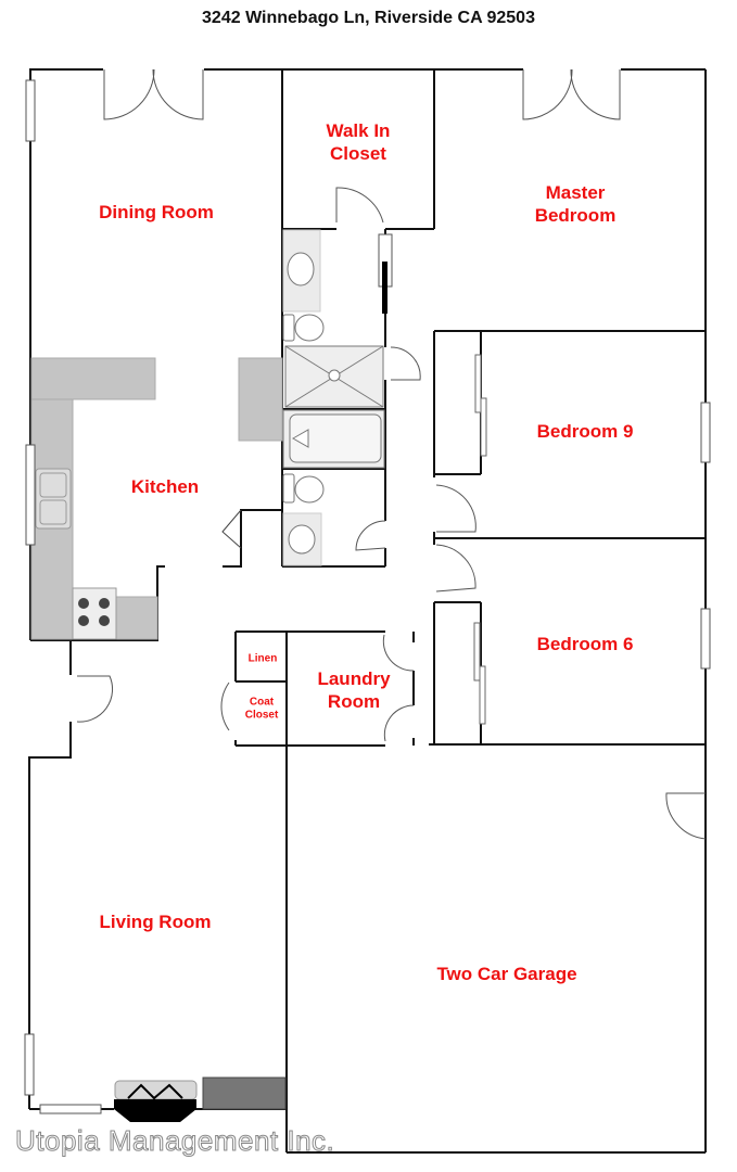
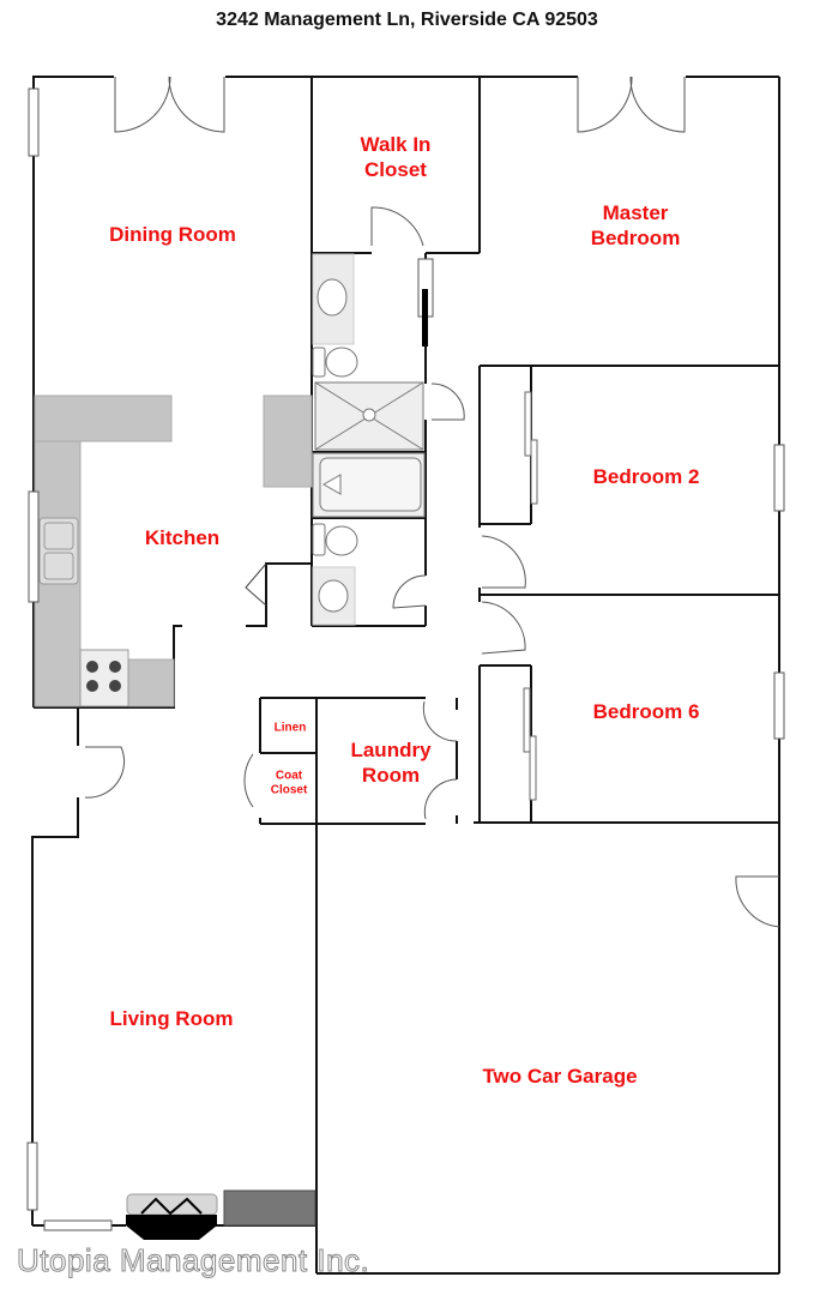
- 3242 Winnebago Ln, Riverside CA 92503
+ 3242 Management Ln, Riverside CA 92503
  Dining Room
  Walk In
  Closet
  Master
  Bedroom
  Kitchen
- Bedroom 9
+ Bedroom 2
  Bedroom 6
  Linen
  Coat
  Closet
  Laundry
  Room
  Living Room
  Two Car Garage
  Utopia Management Inc.
